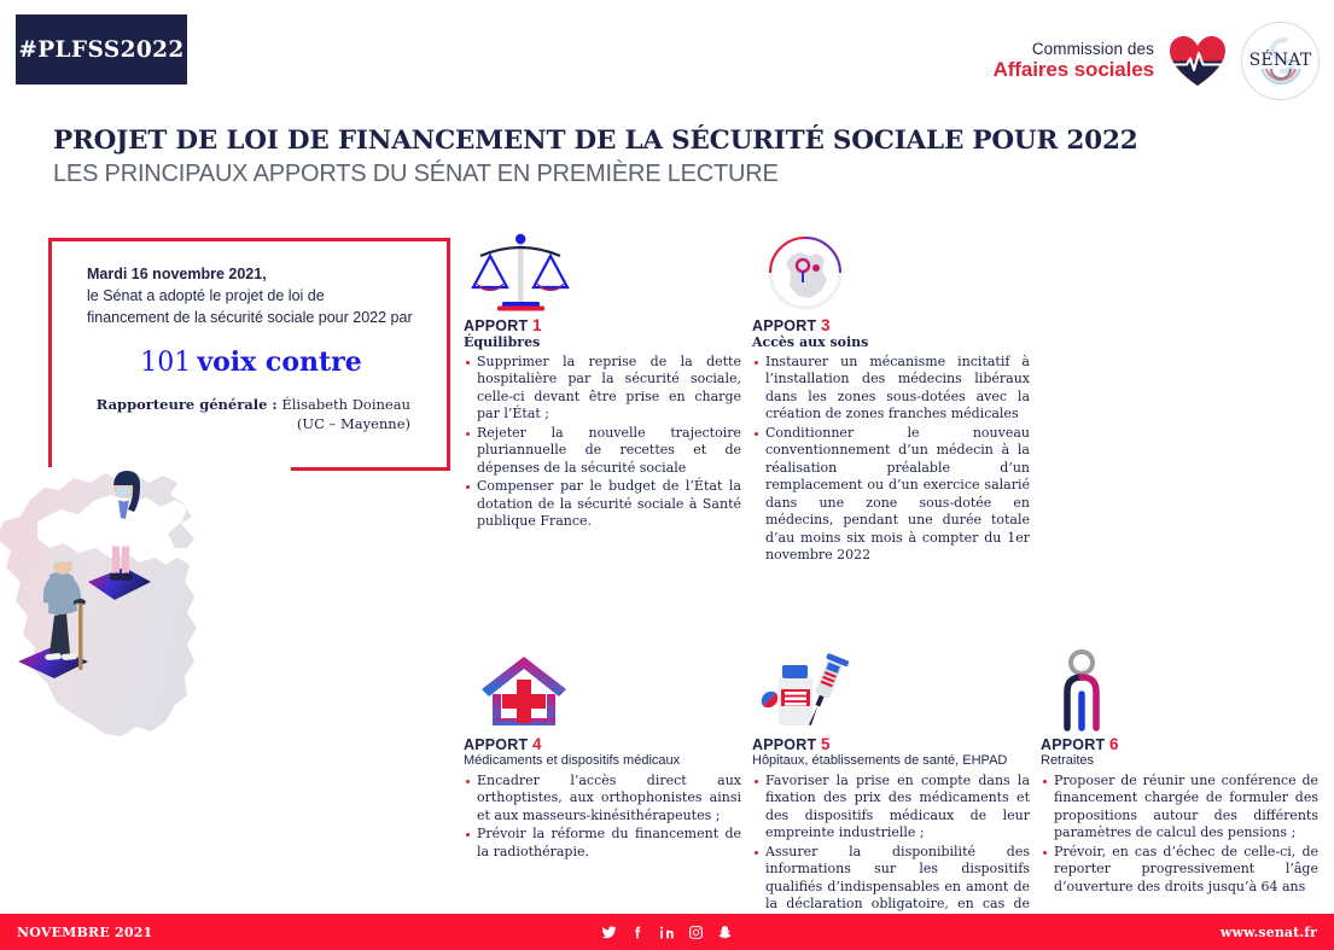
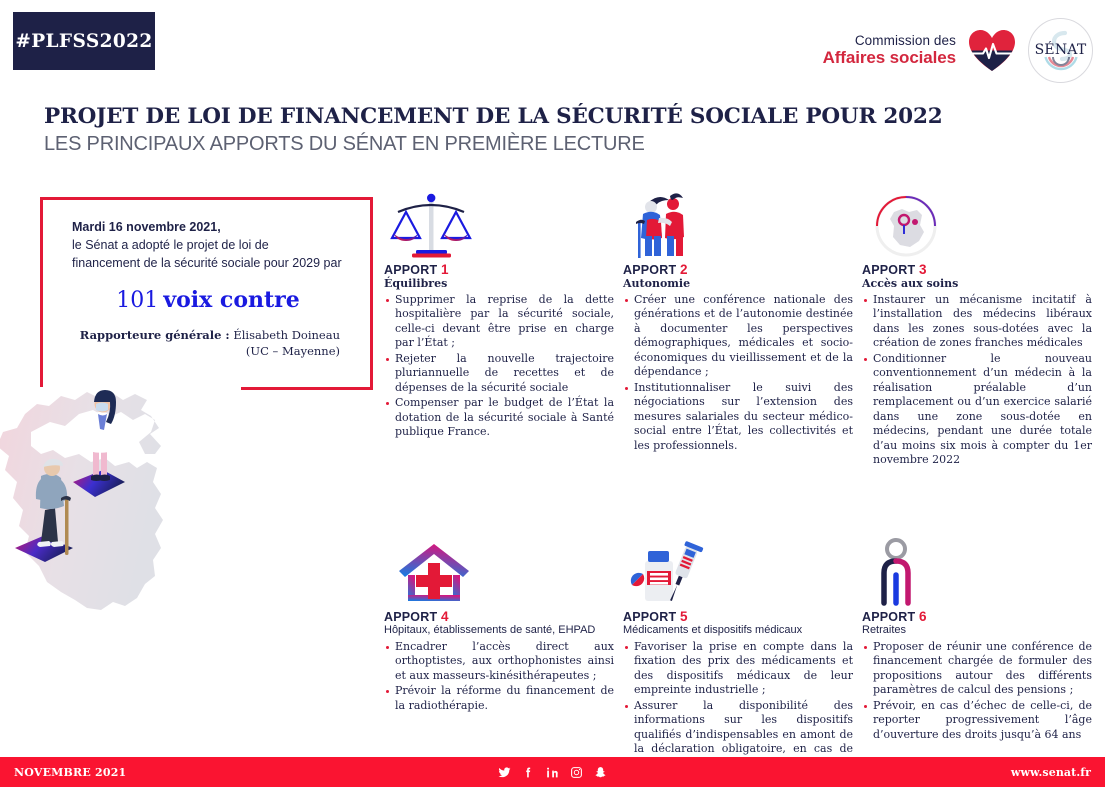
  #PLFSS2022
  Commission des
  Affaires sociales
  SÉNAT
  PROJET DE LOI DE FINANCEMENT DE LA SÉCURITÉ SOCIALE POUR 2022
  LES PRINCIPAUX APPORTS DU SÉNAT EN PREMIÈRE LECTURE
  Mardi 16 novembre 2021,
  le Sénat a adopté le projet de loi de
- financement de la sécurité sociale pour 2022 par
+ financement de la sécurité sociale pour 2029 par
  101 voix contre
  Rapporteure générale : Élisabeth Doineau
  (UC – Mayenne)
  APPORT 1
  Équilibres
  Supprimer la reprise de la dette hospitalière par la sécurité sociale, celle-ci devant être prise en charge par l’État ;
  Rejeter la nouvelle trajectoire pluriannuelle de recettes et de dépenses de la sécurité sociale
  Compenser par le budget de l’État la dotation de la sécurité sociale à Santé publique France.
+ APPORT 2
+ Autonomie
+ Créer une conférence nationale des générations et de l’autonomie destinée à documenter les perspectives démographiques, médicales et socio-économiques du vieillissement et de la dépendance ;
+ Institutionnaliser le suivi des négociations sur l’extension des mesures salariales du secteur médico-social entre l’État, les collectivités et les professionnels.
  APPORT 3
  Accès aux soins
  Instaurer un mécanisme incitatif à l’installation des médecins libéraux dans les zones sous-dotées avec la création de zones franches médicales
  Conditionner le nouveau conventionnement d’un médecin à la réalisation préalable d’un remplacement ou d’un exercice salarié dans une zone sous-dotée en médecins, pendant une durée totale d’au moins six mois à compter du 1er novembre 2022
  APPORT 4
- Médicaments et dispositifs médicaux
+ Hôpitaux, établissements de santé, EHPAD
  Encadrer l’accès direct aux orthoptistes, aux orthophonistes ainsi et aux masseurs-kinésithérapeutes ;
  Prévoir la réforme du financement de la radiothérapie.
  APPORT 5
- Hôpitaux, établissements de santé, EHPAD
+ Médicaments et dispositifs médicaux
  Favoriser la prise en compte dans la fixation des prix des médicaments et des dispositifs médicaux de leur empreinte industrielle ;
  APPORT 6
  Retraites
  Proposer de réunir une conférence de financement chargée de formuler des propositions autour des différents paramètres de calcul des pensions ;
  Prévoir, en cas d’échec de celle-ci, de reporter progressivement l’âge d’ouverture des droits jusqu’à 64 ans
  NOVEMBRE 2021
  www.senat.fr
